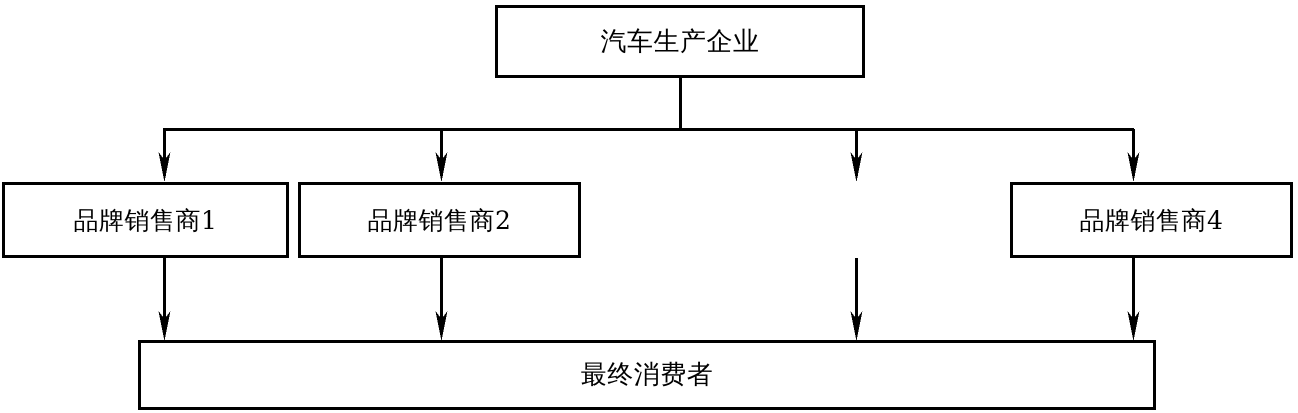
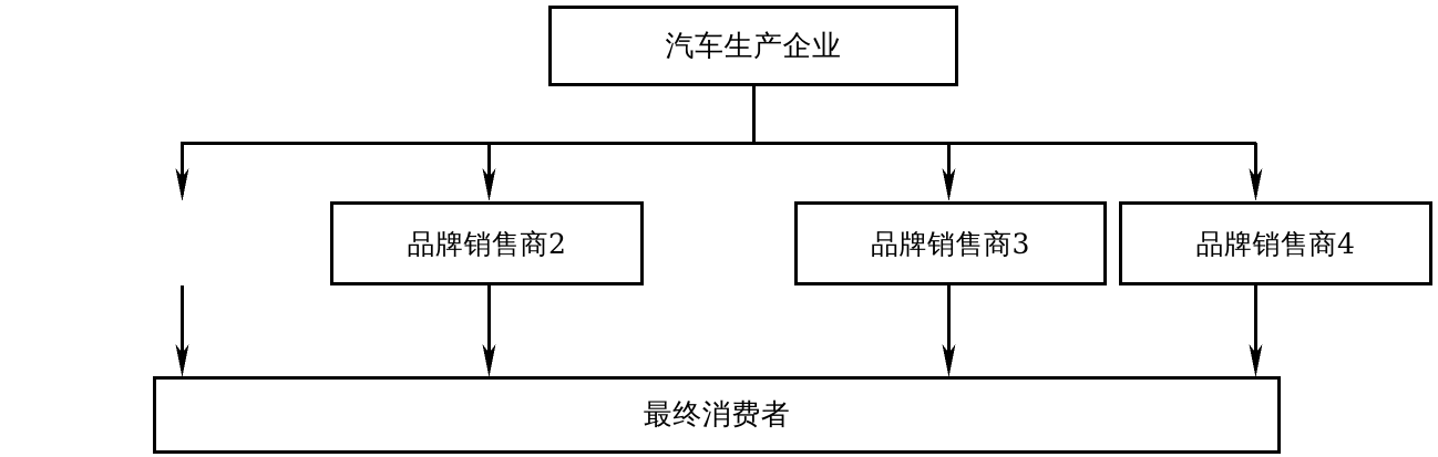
  汽车生产企业
- 品牌销售商1
  品牌销售商2
+ 品牌销售商3
  品牌销售商4
  最终消费者
